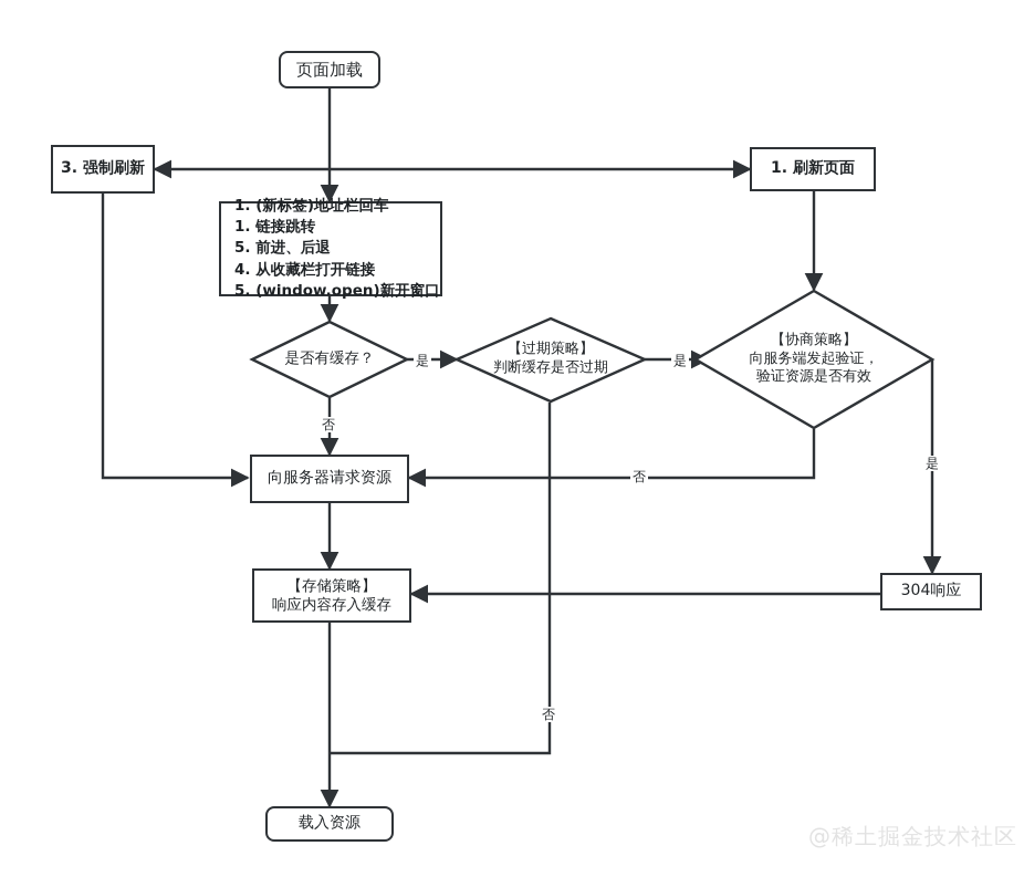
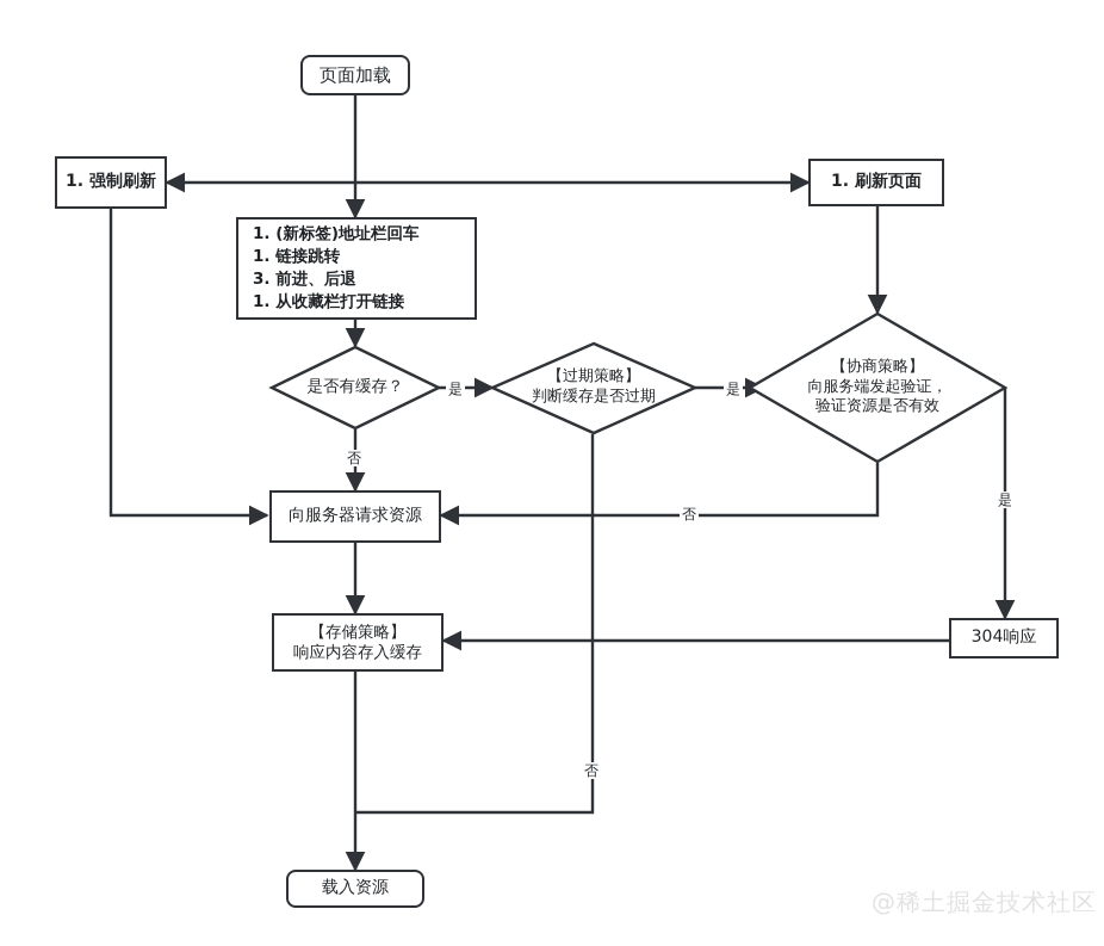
  页面加载
- 3. 强制刷新
+ 1. 强制刷新
  1. 刷新页面
  1. (新标签)地址栏回车
  1. 链接跳转
- 5. 前进、后退
+ 3. 前进、后退
- 4. 从收藏栏打开链接
+ 1. 从收藏栏打开链接
- 5. (window.open)新开窗口
  向服务器请求资源
  【存储策略】
  响应内容存入缓存
  304响应
  载入资源
  是否有缓存？
  【过期策略】
  判断缓存是否过期
  【协商策略】
  向服务端发起验证，
  验证资源是否有效
  是
  否
  是
  否
  否
  是
  @稀土掘金技术社区
